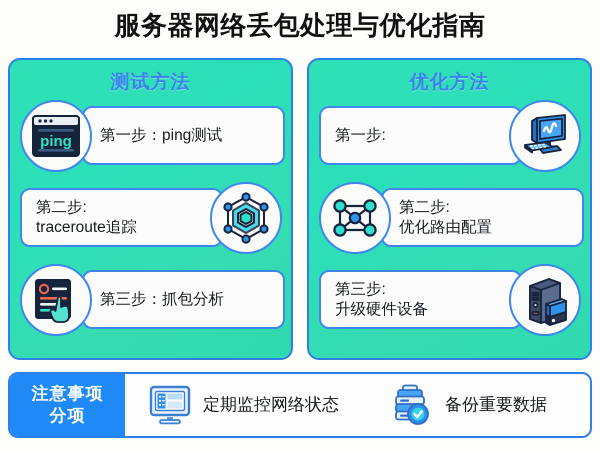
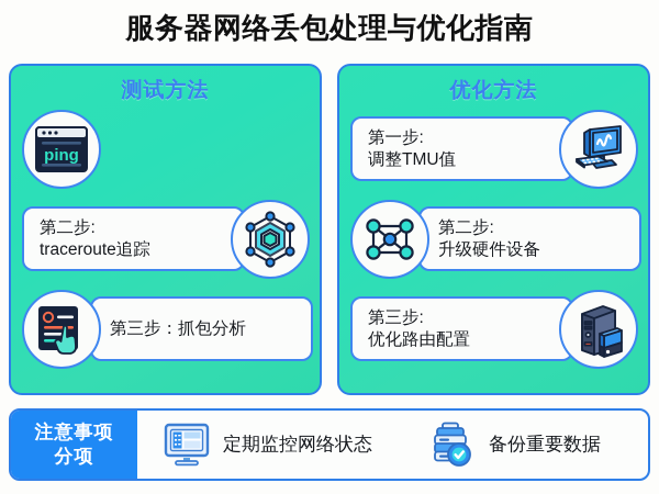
  服务器网络丢包处理与优化指南
  测试方法
  ping
- 第一步：ping测试
  第二步:
  traceroute追踪
  第三步：抓包分析
  优化方法
  第一步:
+ 调整TMU值
  第二步:
- 优化路由配置
+ 升级硬件设备
  第三步:
- 升级硬件设备
+ 优化路由配置
  注意事项
  分项
  定期监控网络状态
  备份重要数据
